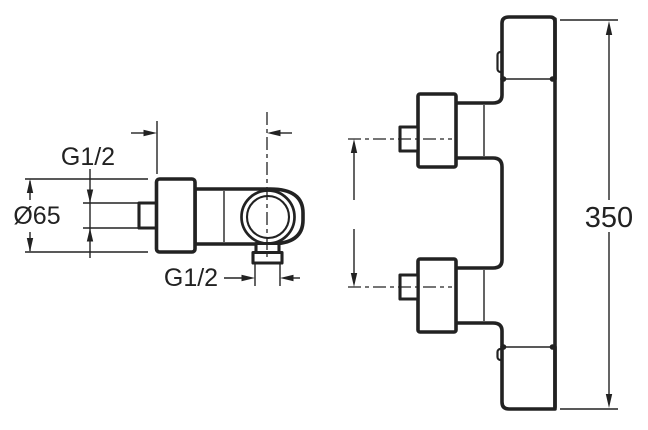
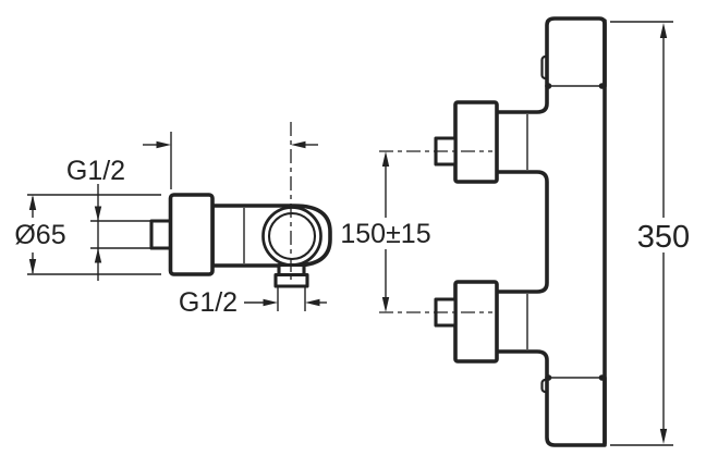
  Ø65
  G1/2
  G1/2
+ 150±15
  350
